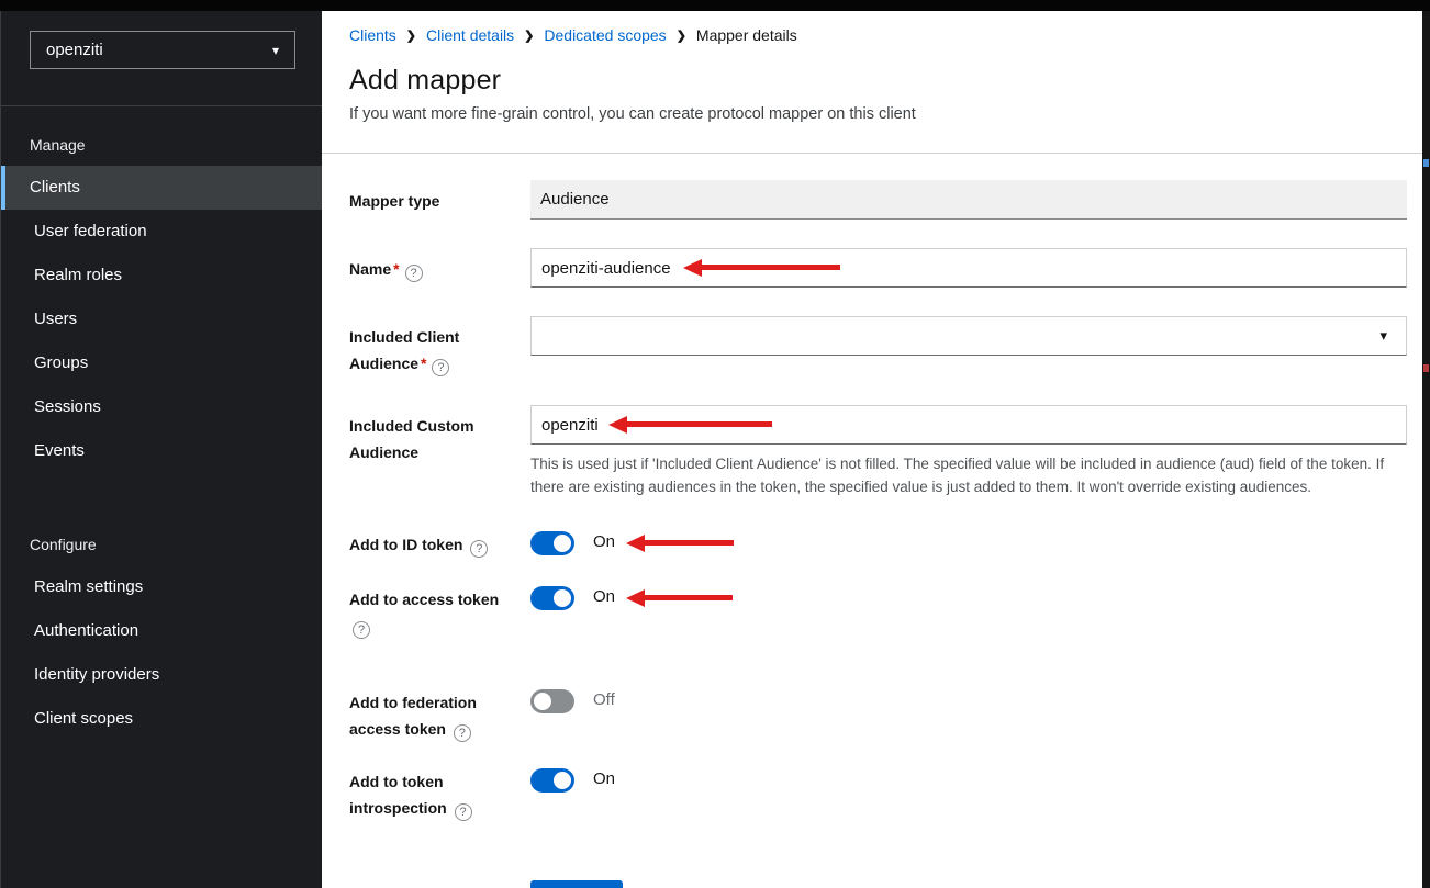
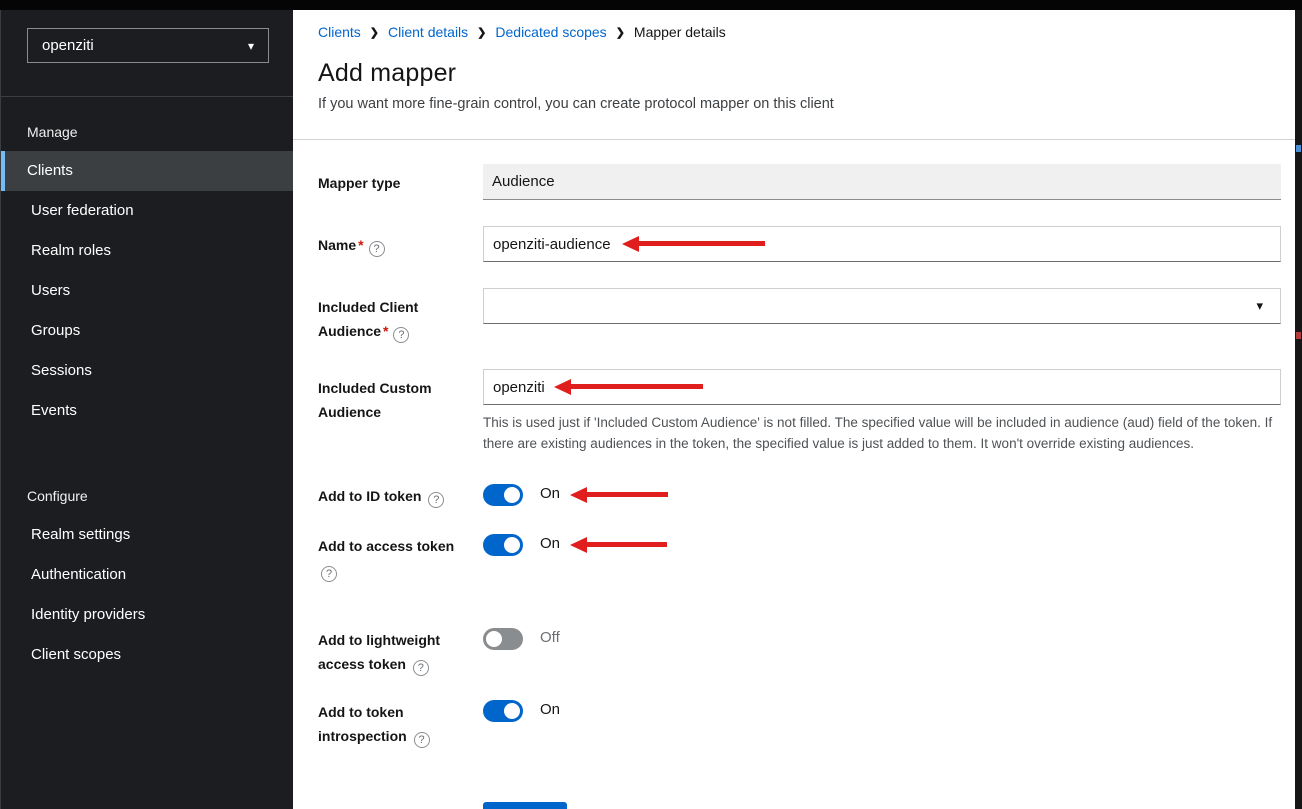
  openziti
  ▾
  Manage
  Clients
  User federation
  Realm roles
  Users
  Groups
  Sessions
  Events
  Configure
  Realm settings
  Authentication
  Identity providers
  Client scopes
  Clients
  ❯
  Client details
  ❯
  Dedicated scopes
  ❯
  Mapper details
  Add mapper
  If you want more fine-grain control, you can create protocol mapper on this client
  Mapper type
  Audience
  Name * ?
  openziti-audience
  Included Client Audience * ?
  ▾
  Included Custom Audience
  openziti
- This is used just if 'Included Client Audience' is not filled. The specified value will be included in audience (aud) field of the token. If there are existing audiences in the token, the specified value is just added to them. It won't override existing audiences.
+ This is used just if 'Included Custom Audience' is not filled. The specified value will be included in audience (aud) field of the token. If there are existing audiences in the token, the specified value is just added to them. It won't override existing audiences.
  Add to ID token ?
  On
  Add to access token ?
  On
- Add to federation access token ?
+ Add to lightweight access token ?
  Off
  Add to token introspection ?
  On
